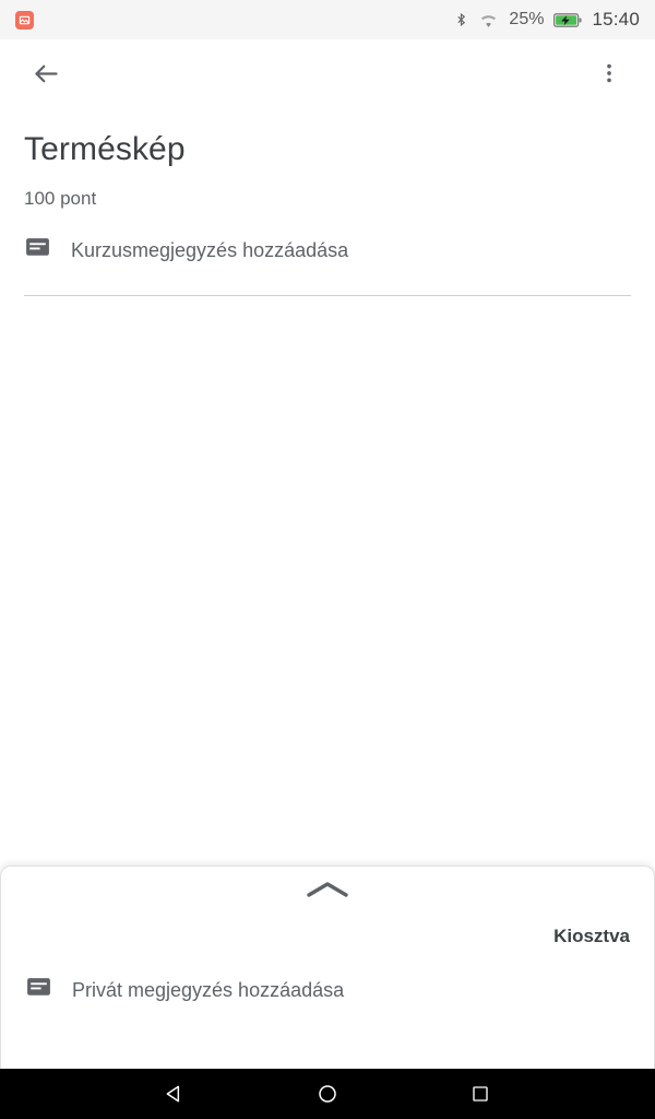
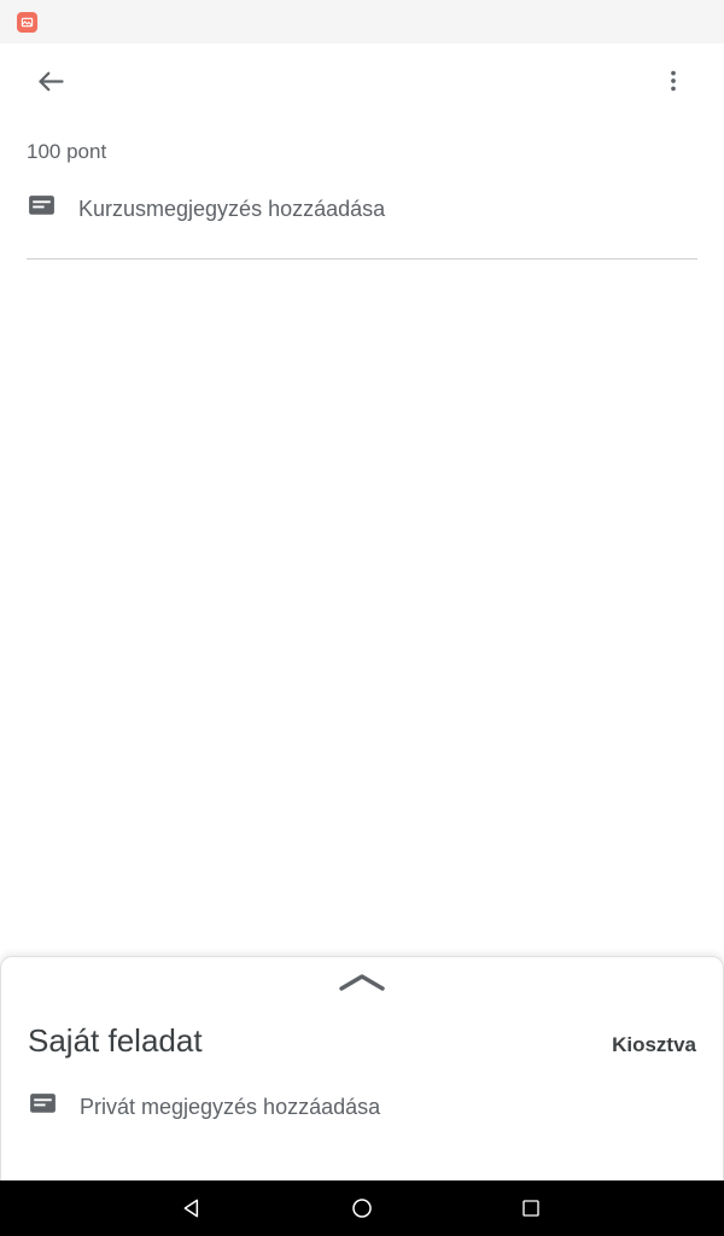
- 25%
- 15:40
- Terméskép
  100 pont
  Kurzusmegjegyzés hozzáadása
+ Saját feladat
  Kiosztva
  Privát megjegyzés hozzáadása
